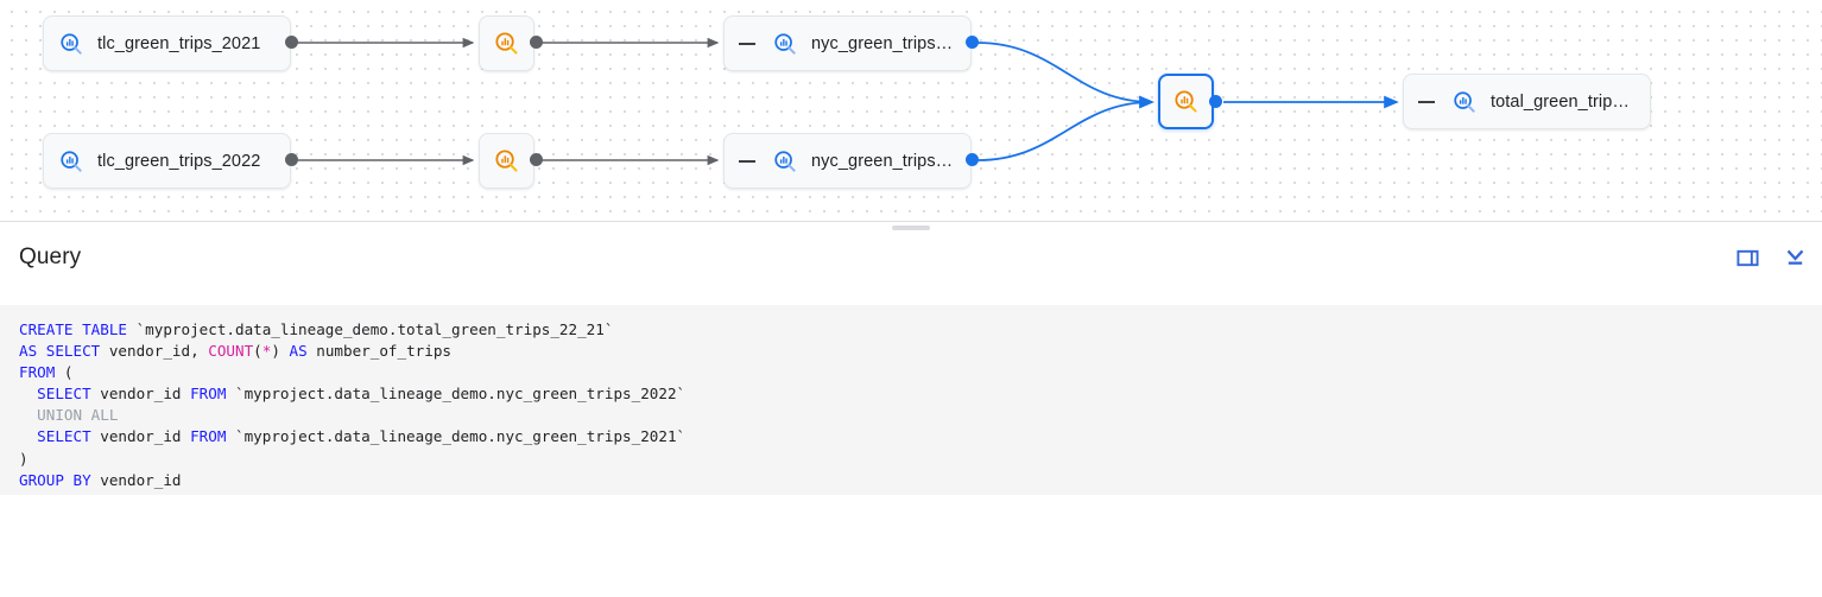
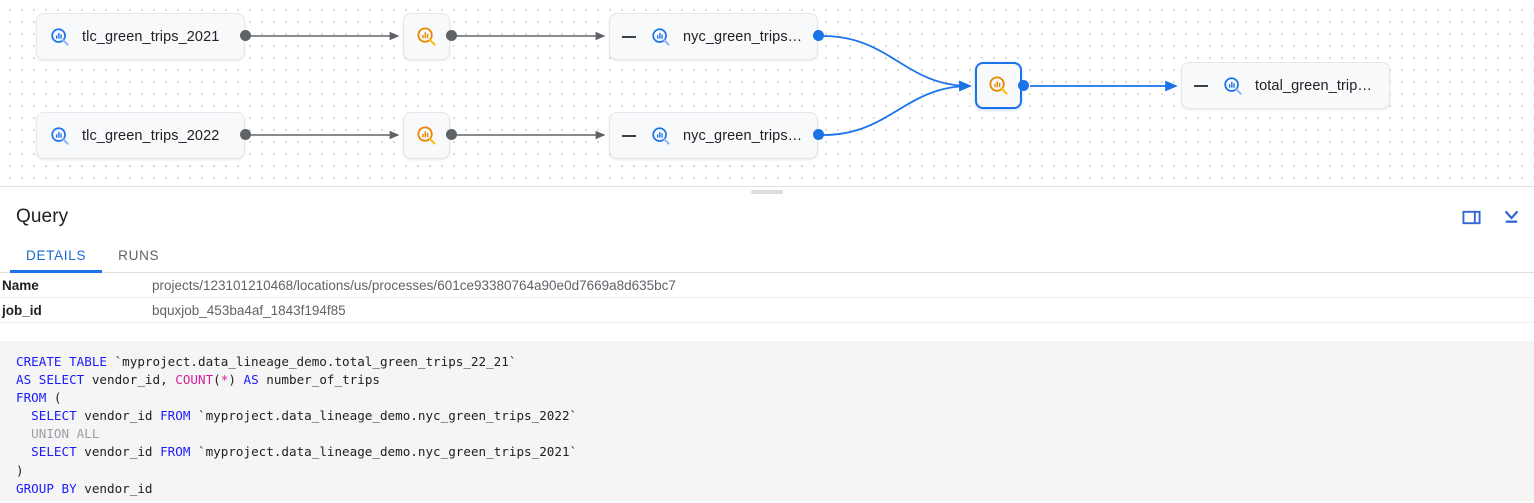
  tlc_green_trips_2021
  tlc_green_trips_2022
  nyc_green_trips…
  nyc_green_trips…
  total_green_trip…
  Query
+ DETAILS
+ RUNS
+ Name
+ projects/123101210468/locations/us/processes/601ce93380764a90e0d7669a8d635bc7
+ job_id
+ bquxjob_453ba4af_1843f194f85
  CREATE TABLE `myproject.data_lineage_demo.total_green_trips_22_21` AS SELECT vendor_id, COUNT(*) AS number_of_trips FROM ( SELECT vendor_id FROM `myproject.data_lineage_demo.nyc_green_trips_2022` UNION ALL SELECT vendor_id FROM `myproject.data_lineage_demo.nyc_green_trips_2021` ) GROUP BY vendor_id
